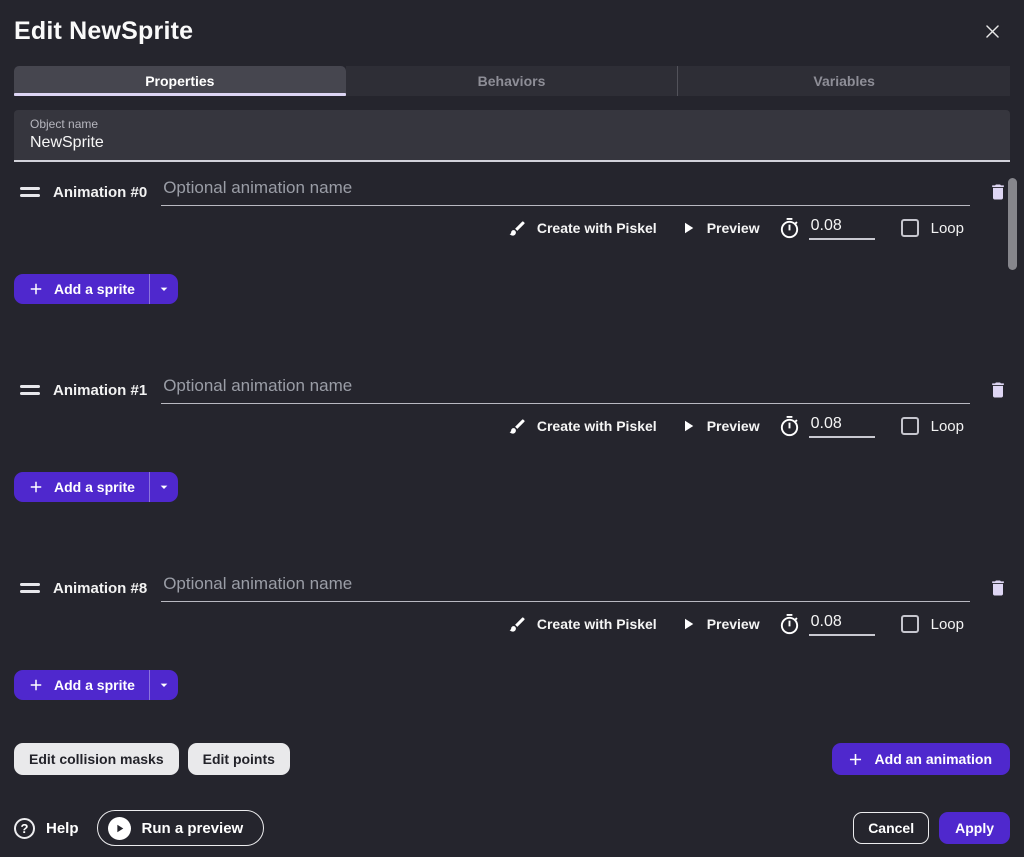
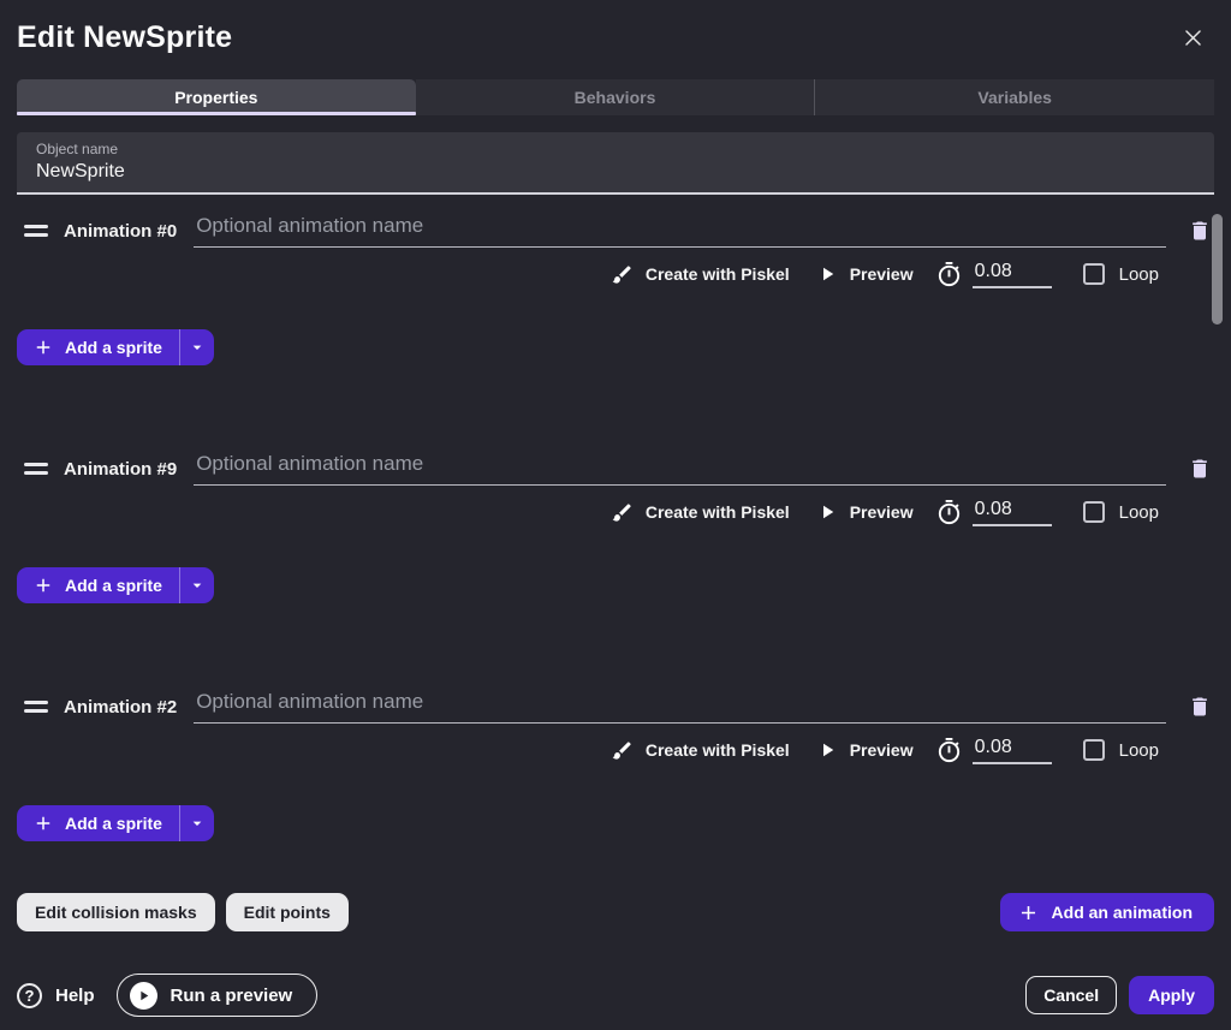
  Edit NewSprite
  Properties
  Behaviors
  Variables
  Object name
  NewSprite
  Animation #0
  Optional animation name
  Create with Piskel
  Preview
  0.08
  Loop
  Add a sprite
- Animation #1
+ Animation #9
  Optional animation name
  Create with Piskel
  Preview
  0.08
  Loop
  Add a sprite
- Animation #8
+ Animation #2
  Optional animation name
  Create with Piskel
  Preview
  0.08
  Loop
  Add a sprite
  Edit collision masks
  Edit points
  Add an animation
  ?
  Help
  Run a preview
  Cancel
  Apply
